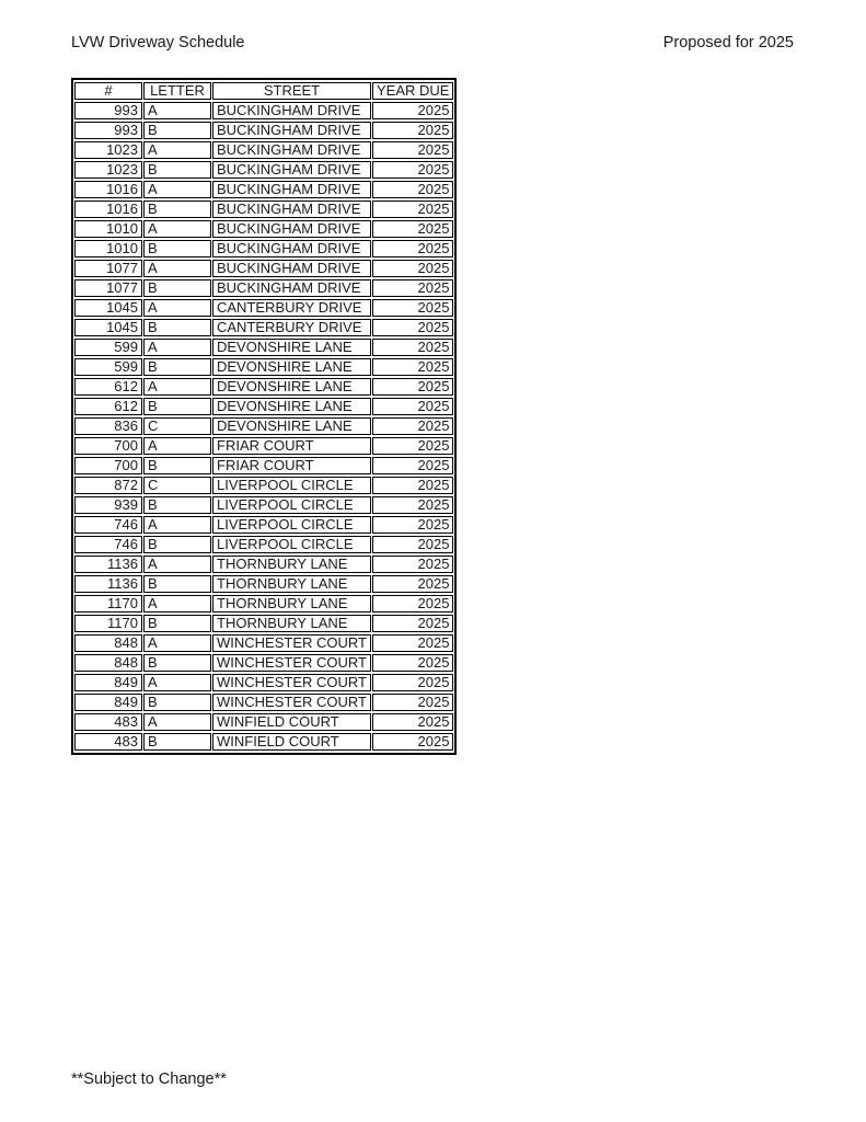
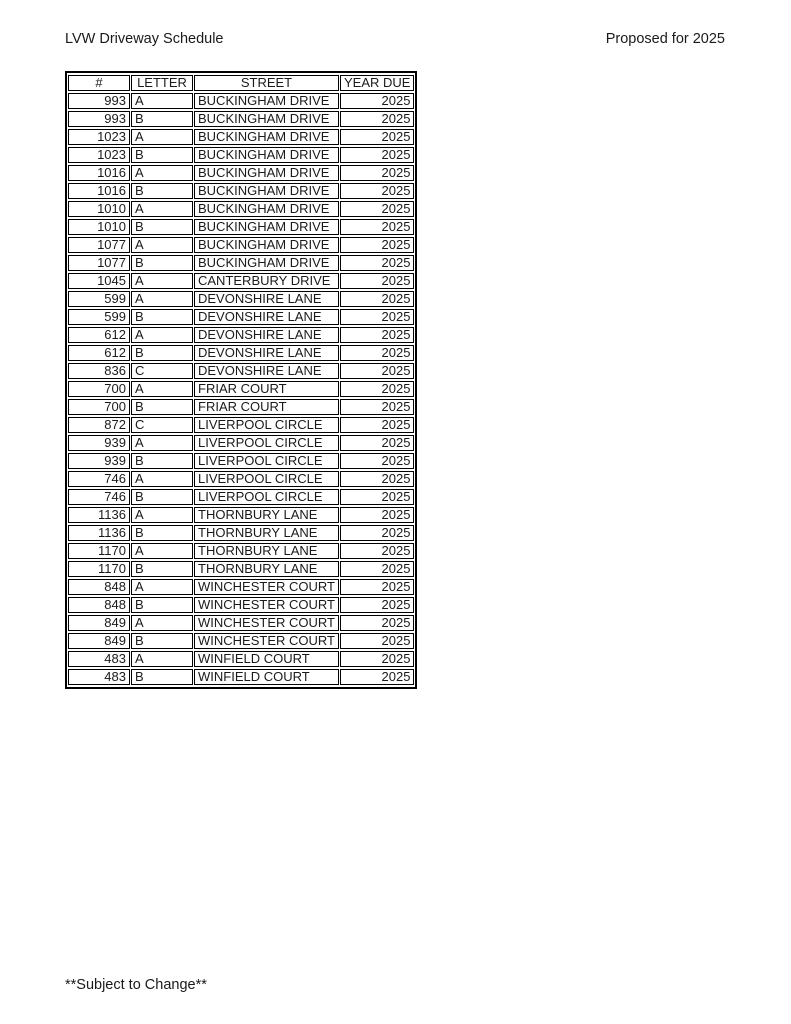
  LVW Driveway Schedule
  Proposed for 2025
  #	LETTER	STREET	YEAR DUE
  993	A	BUCKINGHAM DRIVE	2025
  993	B	BUCKINGHAM DRIVE	2025
  1023	A	BUCKINGHAM DRIVE	2025
  1023	B	BUCKINGHAM DRIVE	2025
  1016	A	BUCKINGHAM DRIVE	2025
  1016	B	BUCKINGHAM DRIVE	2025
  1010	A	BUCKINGHAM DRIVE	2025
  1010	B	BUCKINGHAM DRIVE	2025
  1077	A	BUCKINGHAM DRIVE	2025
  1077	B	BUCKINGHAM DRIVE	2025
  1045	A	CANTERBURY DRIVE	2025
- 1045	B	CANTERBURY DRIVE	2025
  599	A	DEVONSHIRE LANE	2025
  599	B	DEVONSHIRE LANE	2025
  612	A	DEVONSHIRE LANE	2025
  612	B	DEVONSHIRE LANE	2025
  836	C	DEVONSHIRE LANE	2025
  700	A	FRIAR COURT	2025
  700	B	FRIAR COURT	2025
  872	C	LIVERPOOL CIRCLE	2025
+ 939	A	LIVERPOOL CIRCLE	2025
  939	B	LIVERPOOL CIRCLE	2025
  746	A	LIVERPOOL CIRCLE	2025
  746	B	LIVERPOOL CIRCLE	2025
  1136	A	THORNBURY LANE	2025
  1136	B	THORNBURY LANE	2025
  1170	A	THORNBURY LANE	2025
  1170	B	THORNBURY LANE	2025
  848	A	WINCHESTER COURT	2025
  848	B	WINCHESTER COURT	2025
  849	A	WINCHESTER COURT	2025
  849	B	WINCHESTER COURT	2025
  483	A	WINFIELD COURT	2025
  483	B	WINFIELD COURT	2025
  **Subject to Change**
